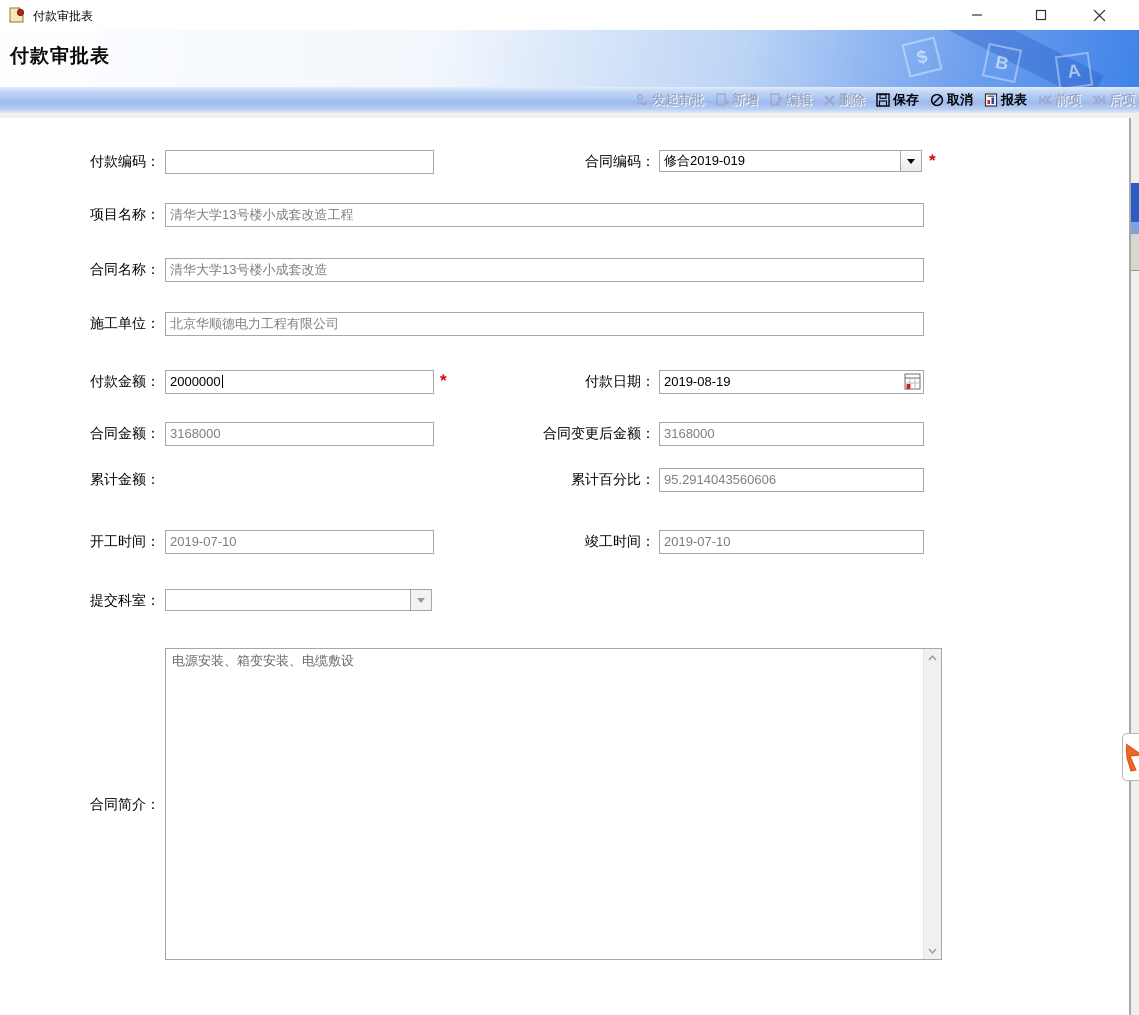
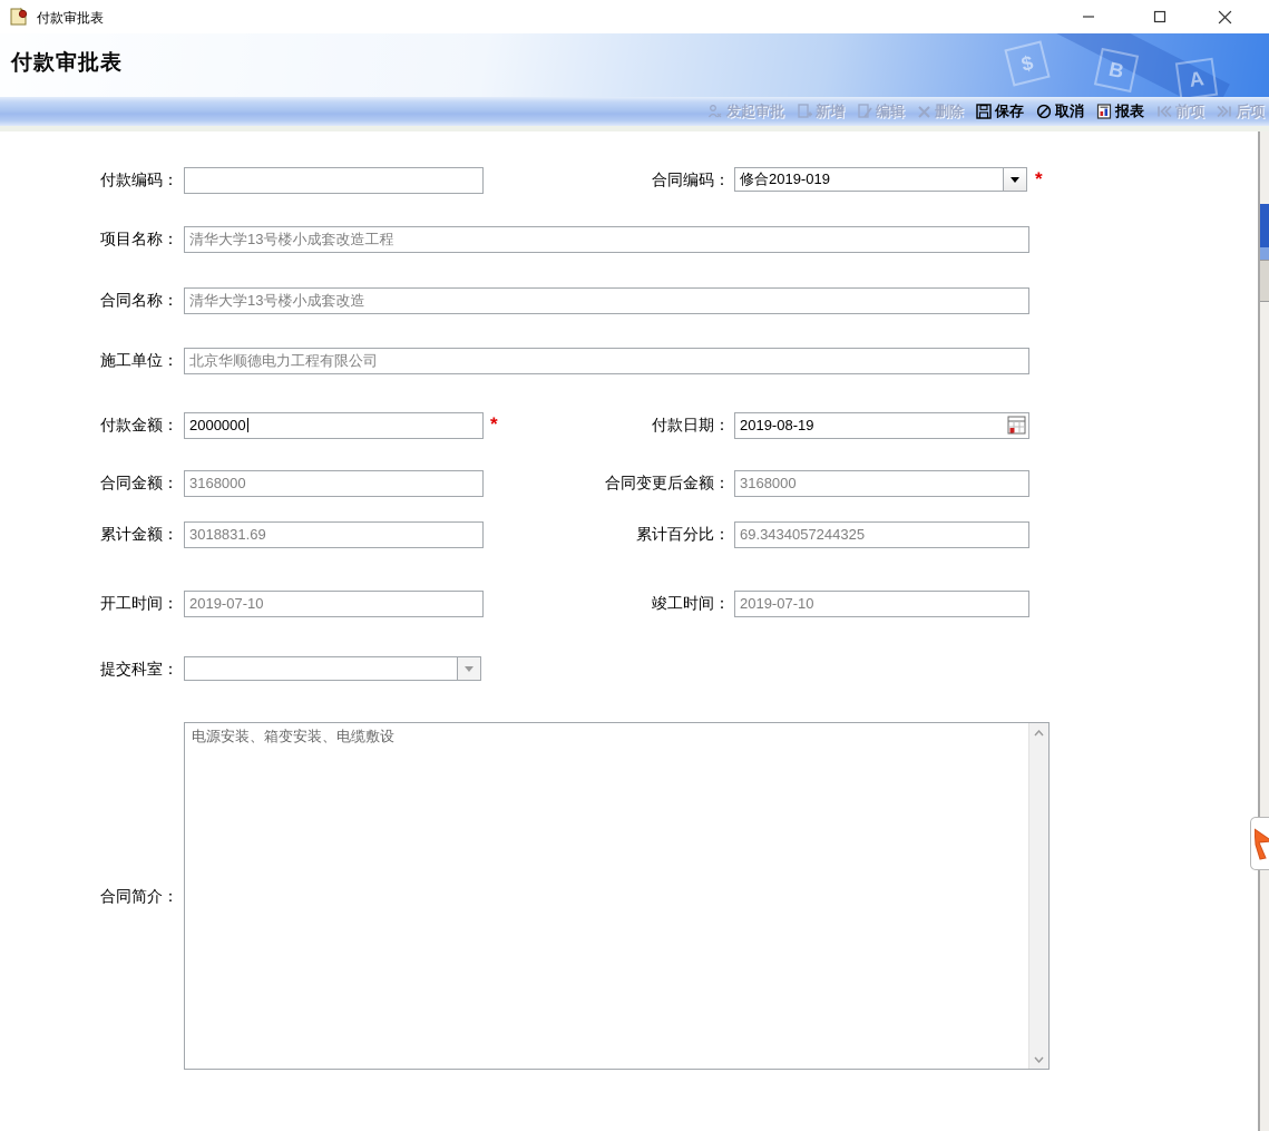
  付款审批表
  付款审批表
  发起审批
  新增
  编辑
  删除
  保存
  取消
  报表
  前项
  后项
  付款编码：
  合同编码：
  修合2019-019
  *
  项目名称：
  清华大学13号楼小成套改造工程
  合同名称：
  清华大学13号楼小成套改造
  施工单位：
  北京华顺德电力工程有限公司
  付款金额：
  2000000
  *
  付款日期：
  2019-08-19
  合同金额：
  3168000
  合同变更后金额：
  3168000
  累计金额：
+ 3018831.69
  累计百分比：
- 95.2914043560606
+ 69.3434057244325
  开工时间：
  2019-07-10
  竣工时间：
  2019-07-10
  提交科室：
  合同简介：
  电源安装、箱变安装、电缆敷设
